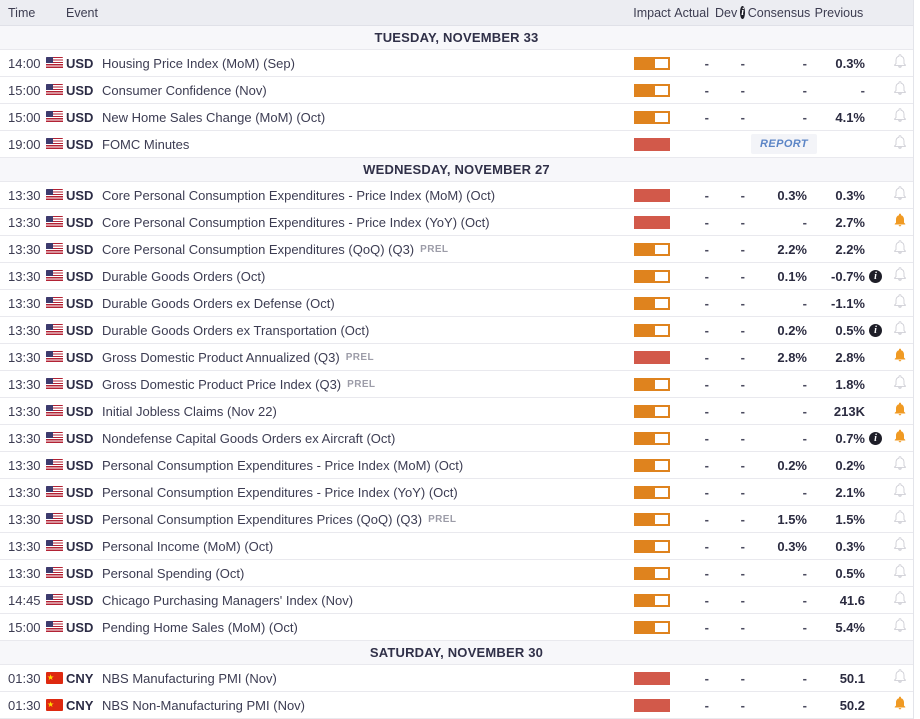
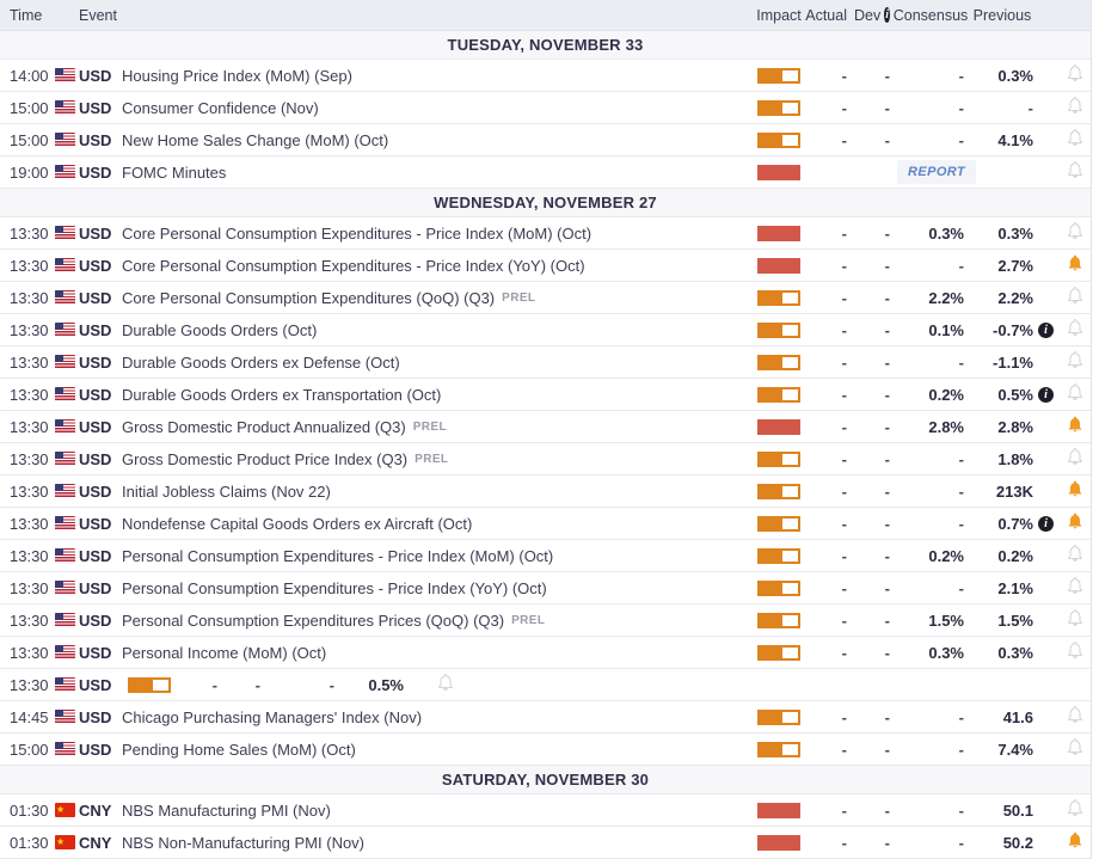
  Time
  Event
  Impact
  Actual
  Dev
  i
  Consensus
  Previous
  TUESDAY, NOVEMBER 33
  14:00
  USD
  Housing Price Index (MoM) (Sep)
  -
  -
  -
  0.3%
  15:00
  USD
  Consumer Confidence (Nov)
  -
  -
  -
  -
  15:00
  USD
  New Home Sales Change (MoM) (Oct)
  -
  -
  -
  4.1%
  19:00
  USD
  FOMC Minutes
  REPORT
  WEDNESDAY, NOVEMBER 27
  13:30
  USD
  Core Personal Consumption Expenditures - Price Index (MoM) (Oct)
  -
  -
  0.3%
  0.3%
  13:30
  USD
  Core Personal Consumption Expenditures - Price Index (YoY) (Oct)
  -
  -
  -
  2.7%
  13:30
  USD
  Core Personal Consumption Expenditures (QoQ) (Q3)
  PREL
  -
  -
  2.2%
  2.2%
  13:30
  USD
  Durable Goods Orders (Oct)
  -
  -
  0.1%
  -0.7%
  i
  13:30
  USD
  Durable Goods Orders ex Defense (Oct)
  -
  -
  -
  -1.1%
  13:30
  USD
  Durable Goods Orders ex Transportation (Oct)
  -
  -
  0.2%
  0.5%
  i
  13:30
  USD
  Gross Domestic Product Annualized (Q3)
  PREL
  -
  -
  2.8%
  2.8%
  13:30
  USD
  Gross Domestic Product Price Index (Q3)
  PREL
  -
  -
  -
  1.8%
  13:30
  USD
  Initial Jobless Claims (Nov 22)
  -
  -
  -
  213K
  13:30
  USD
  Nondefense Capital Goods Orders ex Aircraft (Oct)
  -
  -
  -
  0.7%
  i
  13:30
  USD
  Personal Consumption Expenditures - Price Index (MoM) (Oct)
  -
  -
  0.2%
  0.2%
  13:30
  USD
  Personal Consumption Expenditures - Price Index (YoY) (Oct)
  -
  -
  -
  2.1%
  13:30
  USD
  Personal Consumption Expenditures Prices (QoQ) (Q3)
  PREL
  -
  -
  1.5%
  1.5%
  13:30
  USD
  Personal Income (MoM) (Oct)
  -
  -
  0.3%
  0.3%
  13:30
  USD
- Personal Spending (Oct)
  -
  -
  -
  0.5%
  14:45
  USD
  Chicago Purchasing Managers' Index (Nov)
  -
  -
  -
  41.6
  15:00
  USD
  Pending Home Sales (MoM) (Oct)
  -
  -
  -
- 5.4%
+ 7.4%
  SATURDAY, NOVEMBER 30
  01:30
  CNY
  NBS Manufacturing PMI (Nov)
  -
  -
  -
  50.1
  01:30
  CNY
  NBS Non-Manufacturing PMI (Nov)
  -
  -
  -
  50.2
